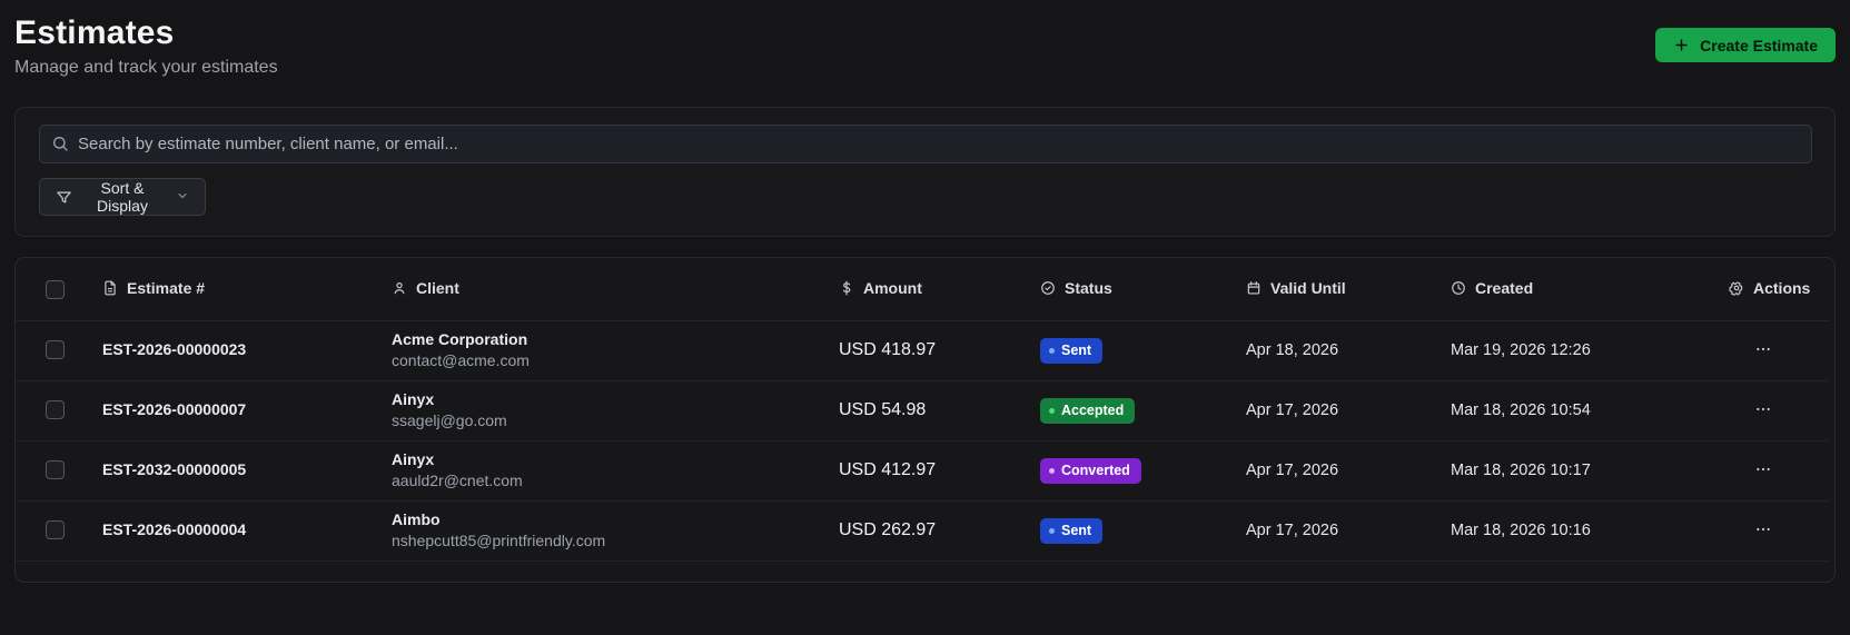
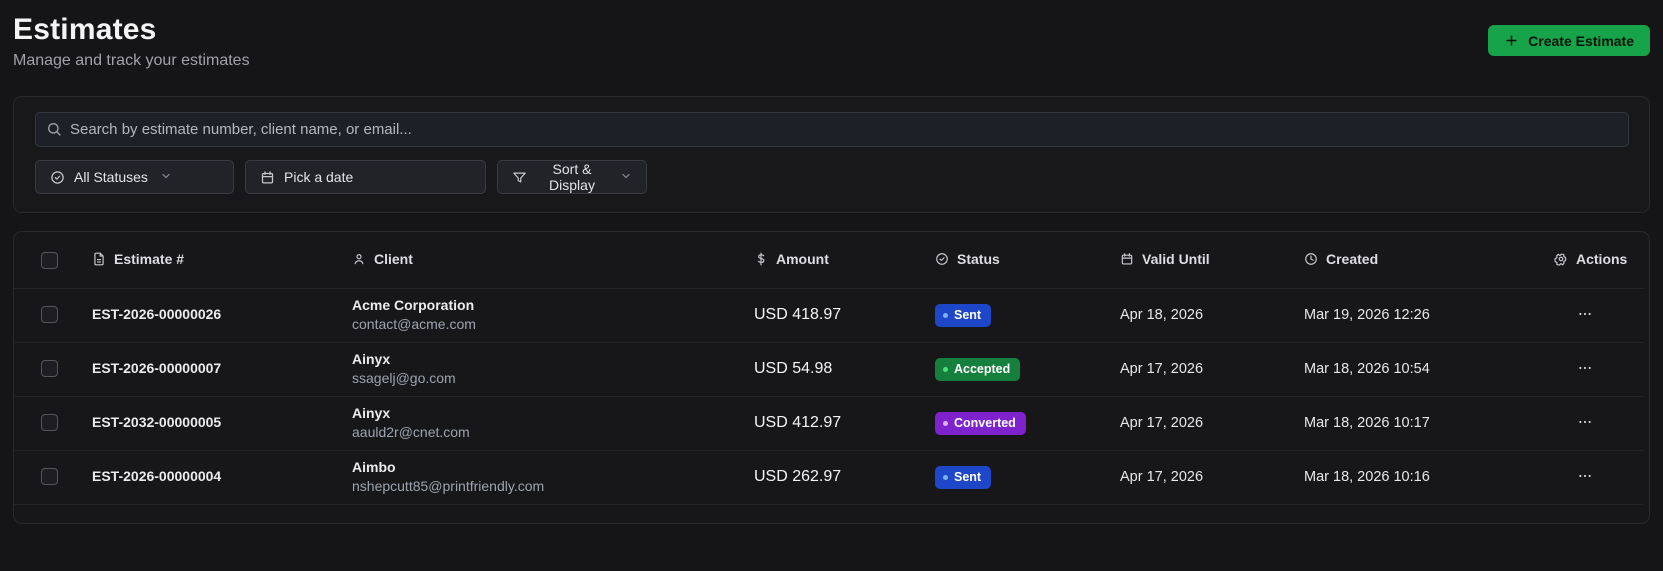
  Estimates
  Manage and track your estimates
  Create Estimate
  Search by estimate number, client name, or email...
+ All Statuses
+ Pick a date
  Sort & Display
  	Estimate #	Client	Amount	Status	Valid Until	Created	Actions
- 	EST-2026-00000023	Acme Corporation contact@acme.com	USD 418.97	Sent	Apr 18, 2026	Mar 19, 2026 12:26
+ 	EST-2026-00000026	Acme Corporation contact@acme.com	USD 418.97	Sent	Apr 18, 2026	Mar 19, 2026 12:26
  	EST-2026-00000007	Ainyx ssagelj@go.com	USD 54.98	Accepted	Apr 17, 2026	Mar 18, 2026 10:54
  	EST-2032-00000005	Ainyx aauld2r@cnet.com	USD 412.97	Converted	Apr 17, 2026	Mar 18, 2026 10:17
  	EST-2026-00000004	Aimbo nshepcutt85@printfriendly.com	USD 262.97	Sent	Apr 17, 2026	Mar 18, 2026 10:16
